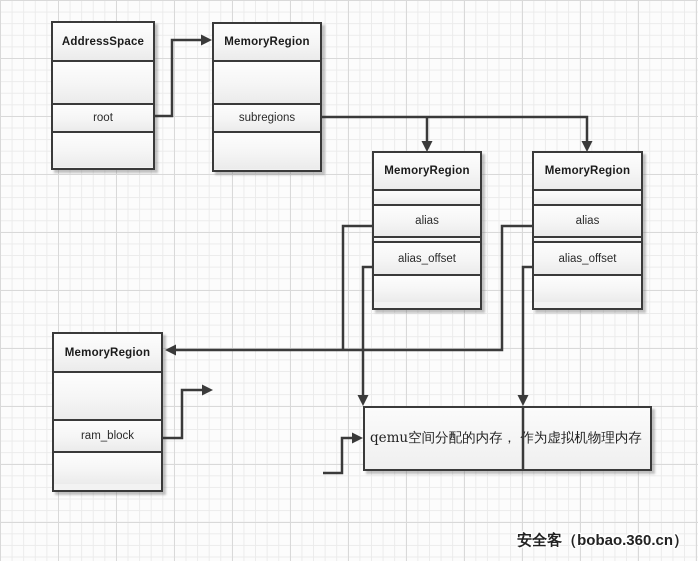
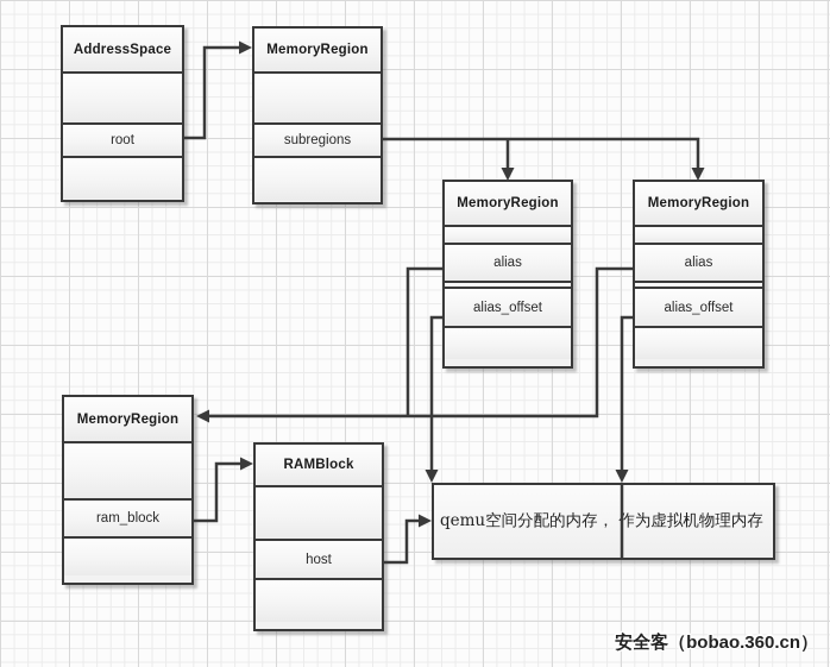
  AddressSpace
  root
  MemoryRegion
  subregions
  MemoryRegion
  alias
  alias_offset
  MemoryRegion
  alias
  alias_offset
  MemoryRegion
  ram_block
+ RAMBlock
+ host
  qemu空间分配的内存， 作为虚拟机物理内存
  安全客（bobao.360.cn）
